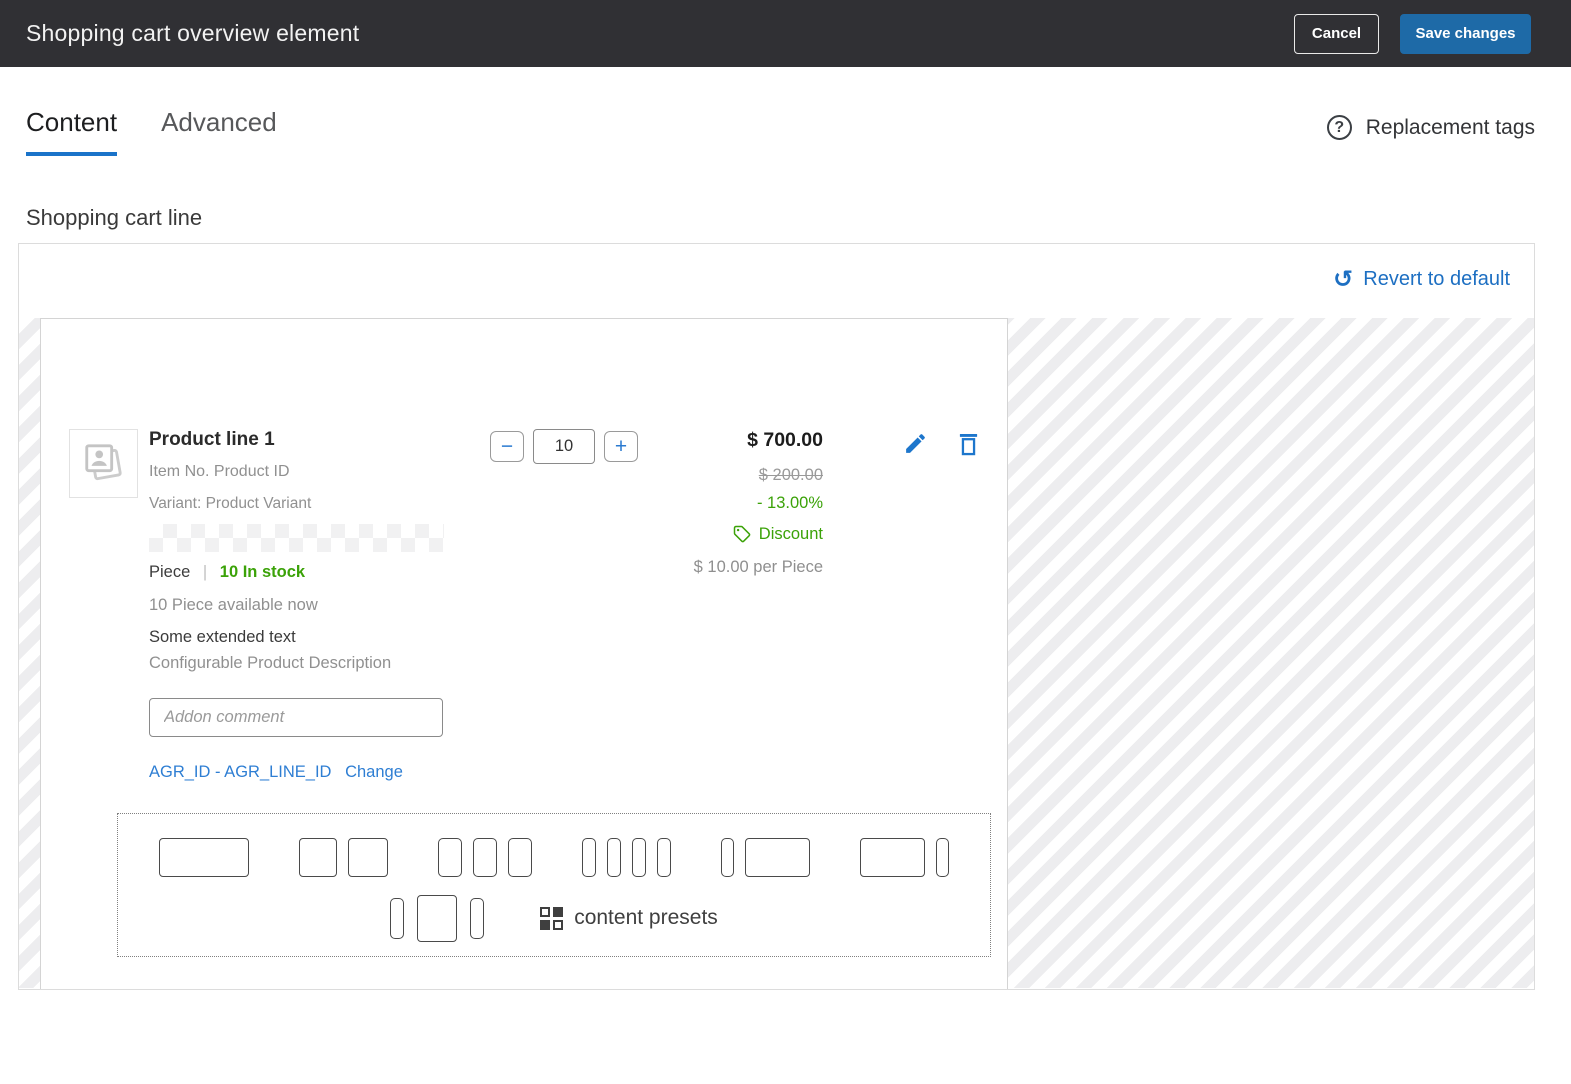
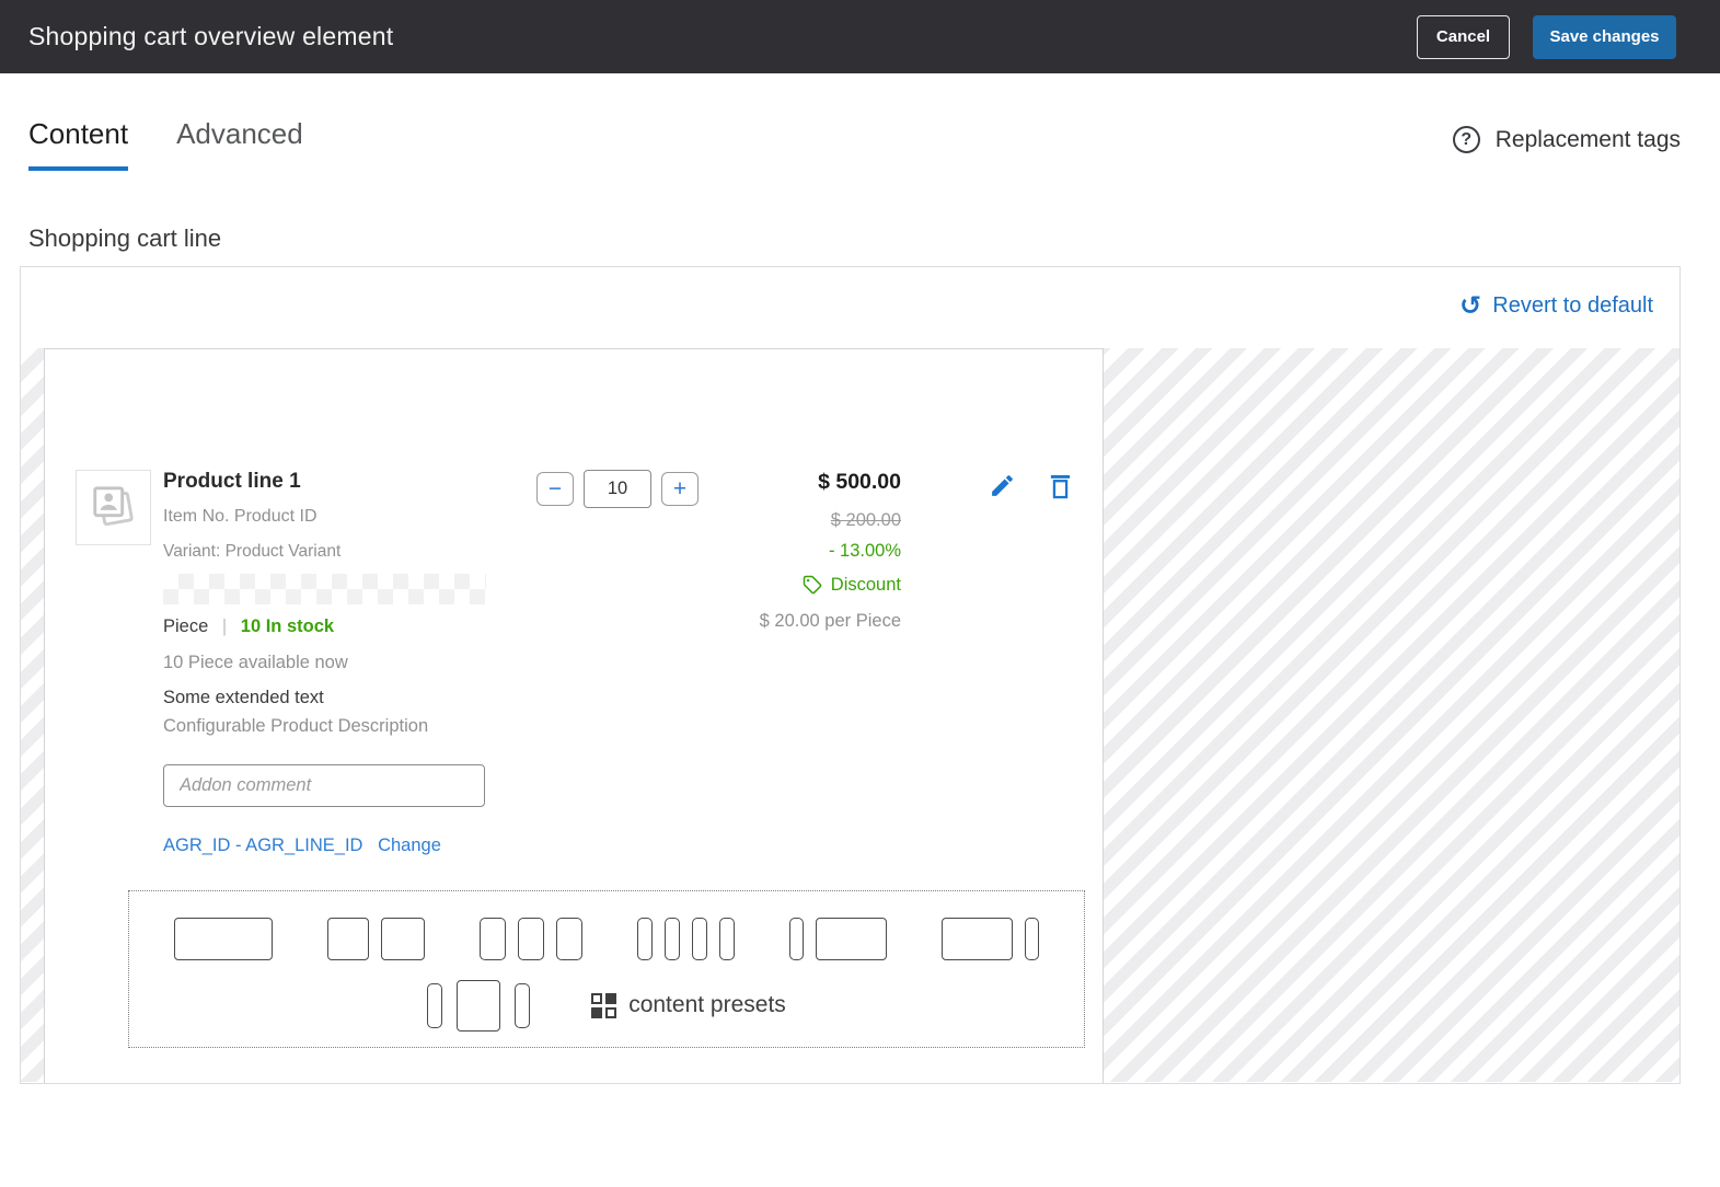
  Shopping cart overview element
  Cancel
  Save changes
  Content
  Advanced
  ?
  Replacement tags
  Shopping cart line
  ↺
  Revert to default
  Product line 1
  Item No. Product ID
  Variant: Product Variant
  Piece | 10 In stock
  10 Piece available now
  Some extended text
  Configurable Product Description
  Addon comment
  AGR_ID - AGR_LINE_ID Change
  −
  10
  +
- $ 700.00
+ $ 500.00
  $ 200.00
  - 13.00%
  Discount
- $ 10.00 per Piece
+ $ 20.00 per Piece
  content presets
